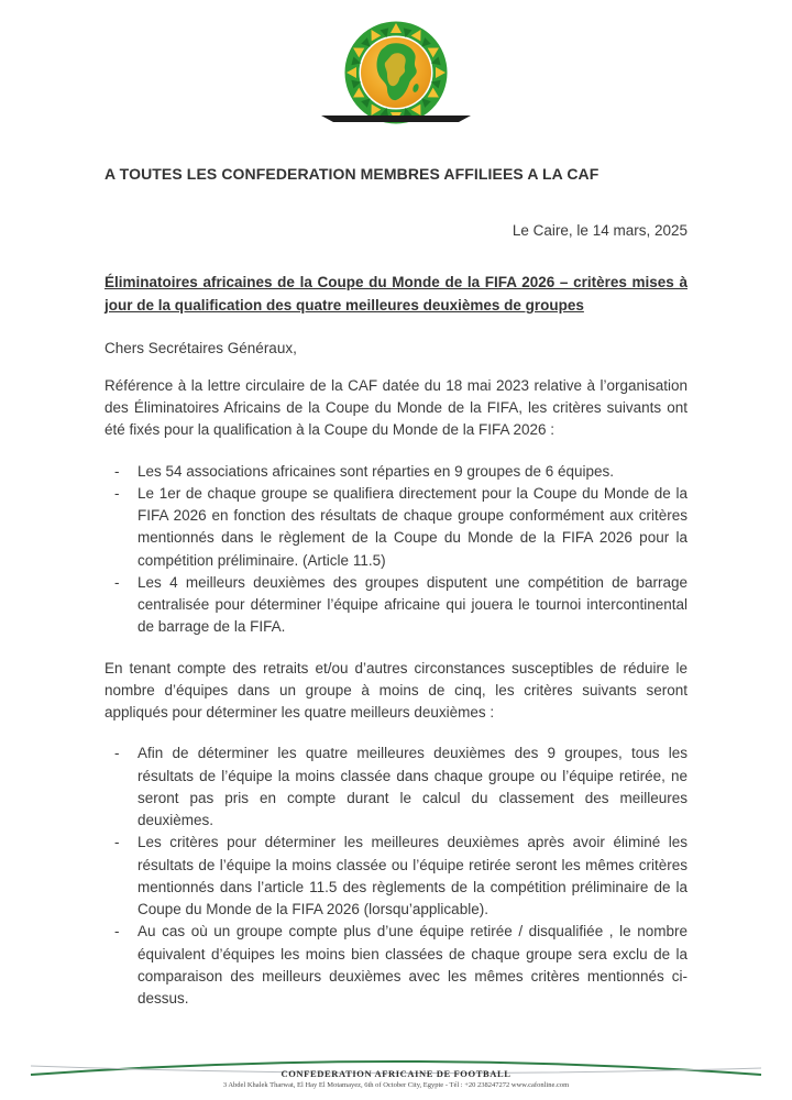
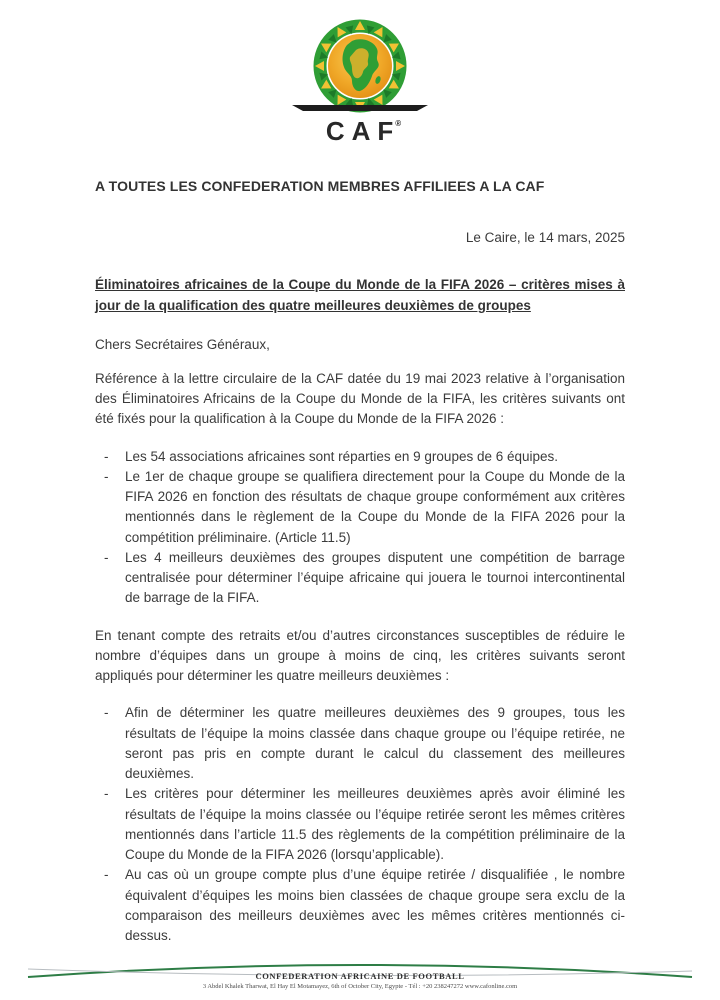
+ CAF®
  A TOUTES LES CONFEDERATION MEMBRES AFFILIEES A LA CAF
  Le Caire, le 14 mars, 2025
  Éliminatoires africaines de la Coupe du Monde de la FIFA 2026 – critères mises à jour de la qualification des quatre meilleures deuxièmes de groupes
  Chers Secrétaires Généraux,
- Référence à la lettre circulaire de la CAF datée du 18 mai 2023 relative à l’organisation des Éliminatoires Africains de la Coupe du Monde de la FIFA, les critères suivants ont été fixés pour la qualification à la Coupe du Monde de la FIFA 2026 :
+ Référence à la lettre circulaire de la CAF datée du 19 mai 2023 relative à l’organisation des Éliminatoires Africains de la Coupe du Monde de la FIFA, les critères suivants ont été fixés pour la qualification à la Coupe du Monde de la FIFA 2026 :
  -
  Les 54 associations africaines sont réparties en 9 groupes de 6 équipes.
  -
  Le 1er de chaque groupe se qualifiera directement pour la Coupe du Monde de la FIFA 2026 en fonction des résultats de chaque groupe conformément aux critères mentionnés dans le règlement de la Coupe du Monde de la FIFA 2026 pour la compétition préliminaire. (Article 11.5)
  -
  Les 4 meilleurs deuxièmes des groupes disputent une compétition de barrage centralisée pour déterminer l’équipe africaine qui jouera le tournoi intercontinental de barrage de la FIFA.
  En tenant compte des retraits et/ou d’autres circonstances susceptibles de réduire le nombre d’équipes dans un groupe à moins de cinq, les critères suivants seront appliqués pour déterminer les quatre meilleurs deuxièmes :
  -
  Afin de déterminer les quatre meilleures deuxièmes des 9 groupes, tous les résultats de l’équipe la moins classée dans chaque groupe ou l’équipe retirée, ne seront pas pris en compte durant le calcul du classement des meilleures deuxièmes.
  -
  Les critères pour déterminer les meilleures deuxièmes après avoir éliminé les résultats de l’équipe la moins classée ou l’équipe retirée seront les mêmes critères mentionnés dans l’article 11.5 des règlements de la compétition préliminaire de la Coupe du Monde de la FIFA 2026 (lorsqu’applicable).
  -
  Au cas où un groupe compte plus d’une équipe retirée / disqualifiée , le nombre équivalent d’équipes les moins bien classées de chaque groupe sera exclu de la comparaison des meilleurs deuxièmes avec les mêmes critères mentionnés ci-dessus.
  CONFEDERATION AFRICAINE DE FOOTBALL
